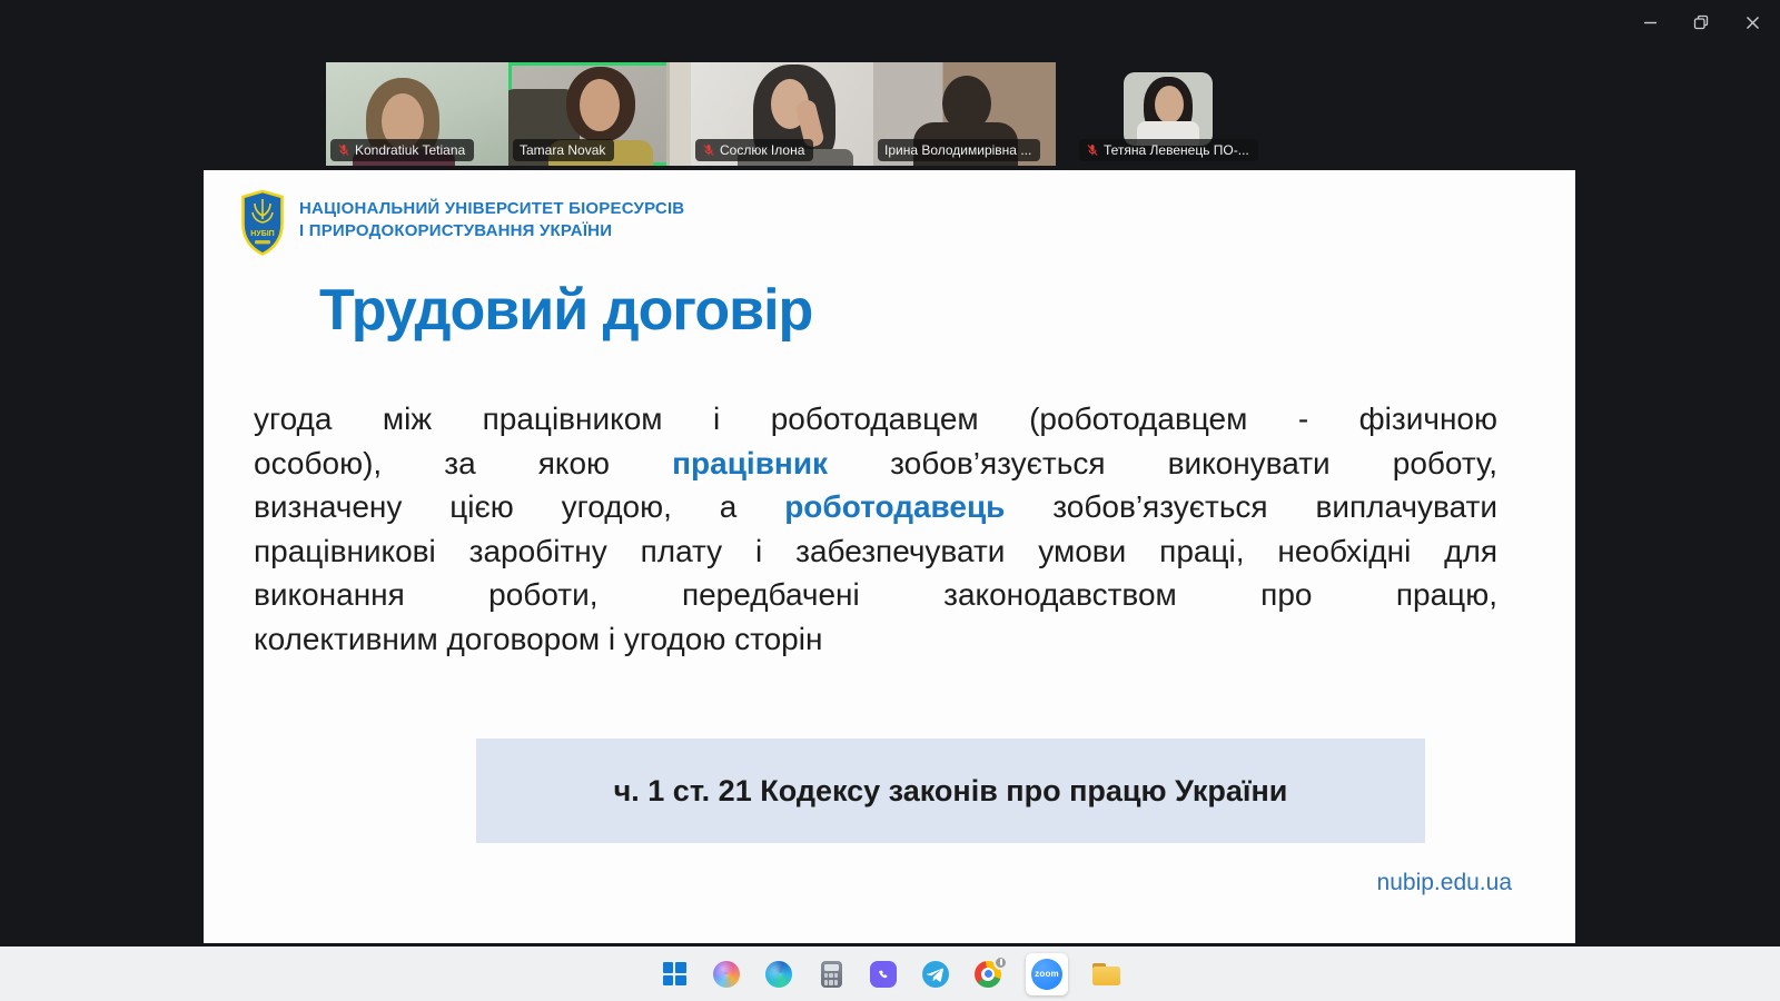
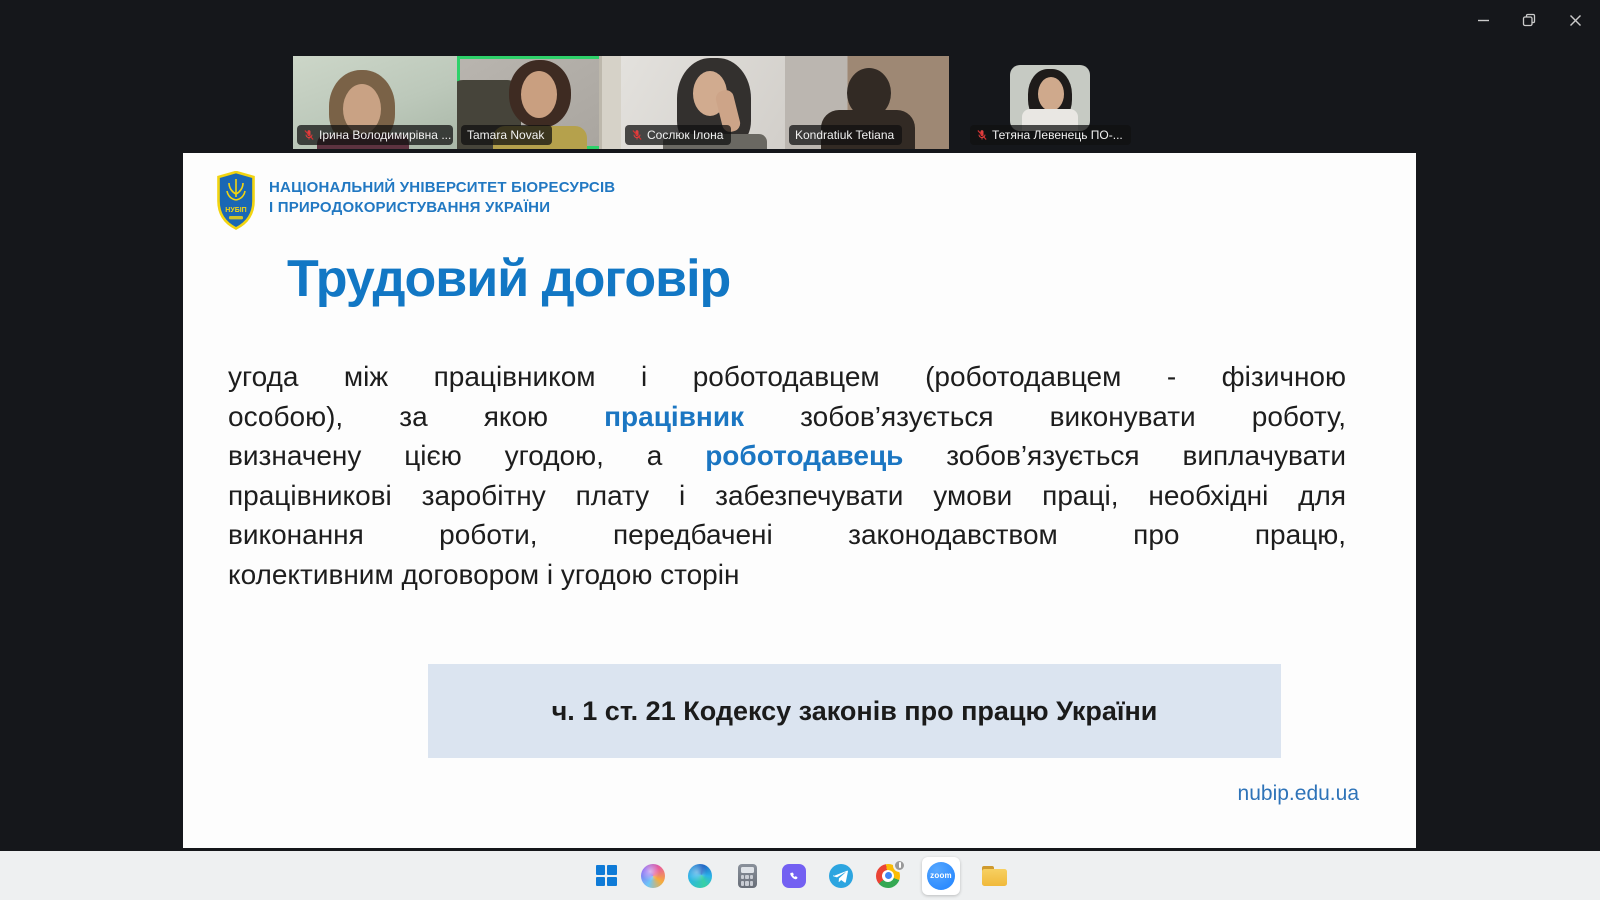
- Kondratiuk Tetiana
+ Ірина Володимирівна ...
  Tamara Novak
  Сослюк Ілона
- Ірина Володимирівна ...
+ Kondratiuk Tetiana
  Тетяна Левенець ПО-...
  НАЦІОНАЛЬНИЙ УНІВЕРСИТЕТ БІОРЕСУРСІВ
  І ПРИРОДОКОРИСТУВАННЯ УКРАЇНИ
  Трудовий договір
  угода між працівником і роботодавцем (роботодавцем - фізичною
  особою), за якою працівник зобов’язується виконувати роботу,
  визначену цією угодою, а роботодавець зобов’язується виплачувати
  працівникові заробітну плату і забезпечувати умови праці, необхідні для
  виконання роботи, передбачені законодавством про працю,
  колективним договором і угодою сторін
  ч. 1 ст. 21 Кодексу законів про працю України
  nubip.edu.ua
  zoom
